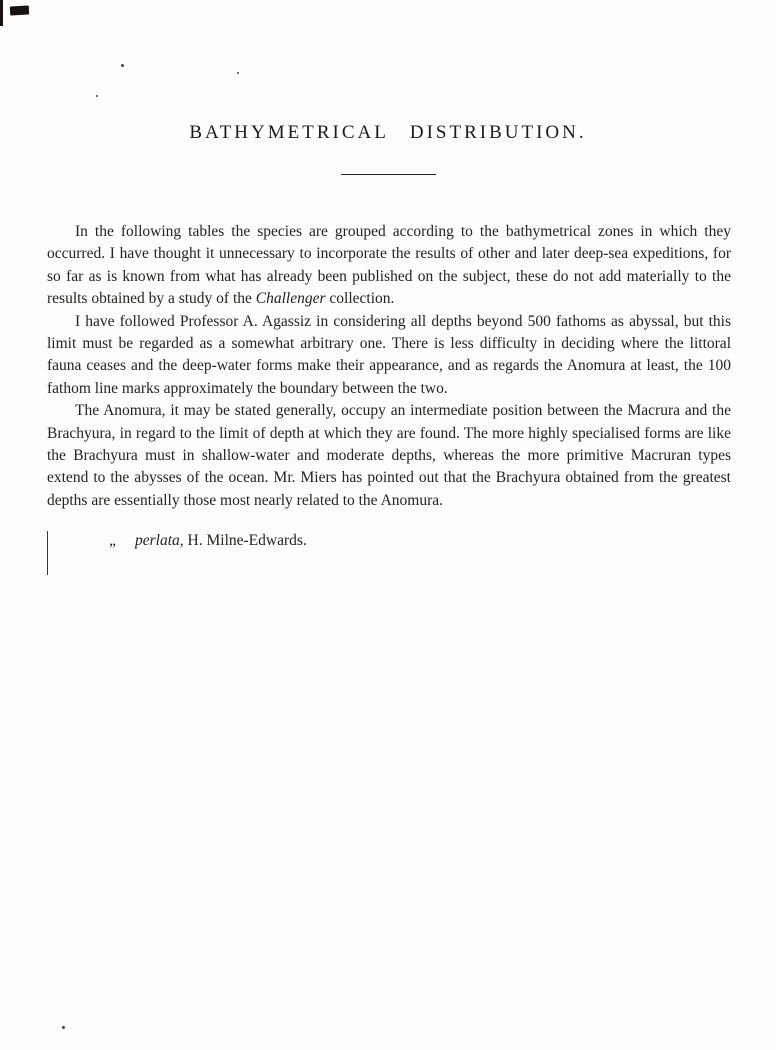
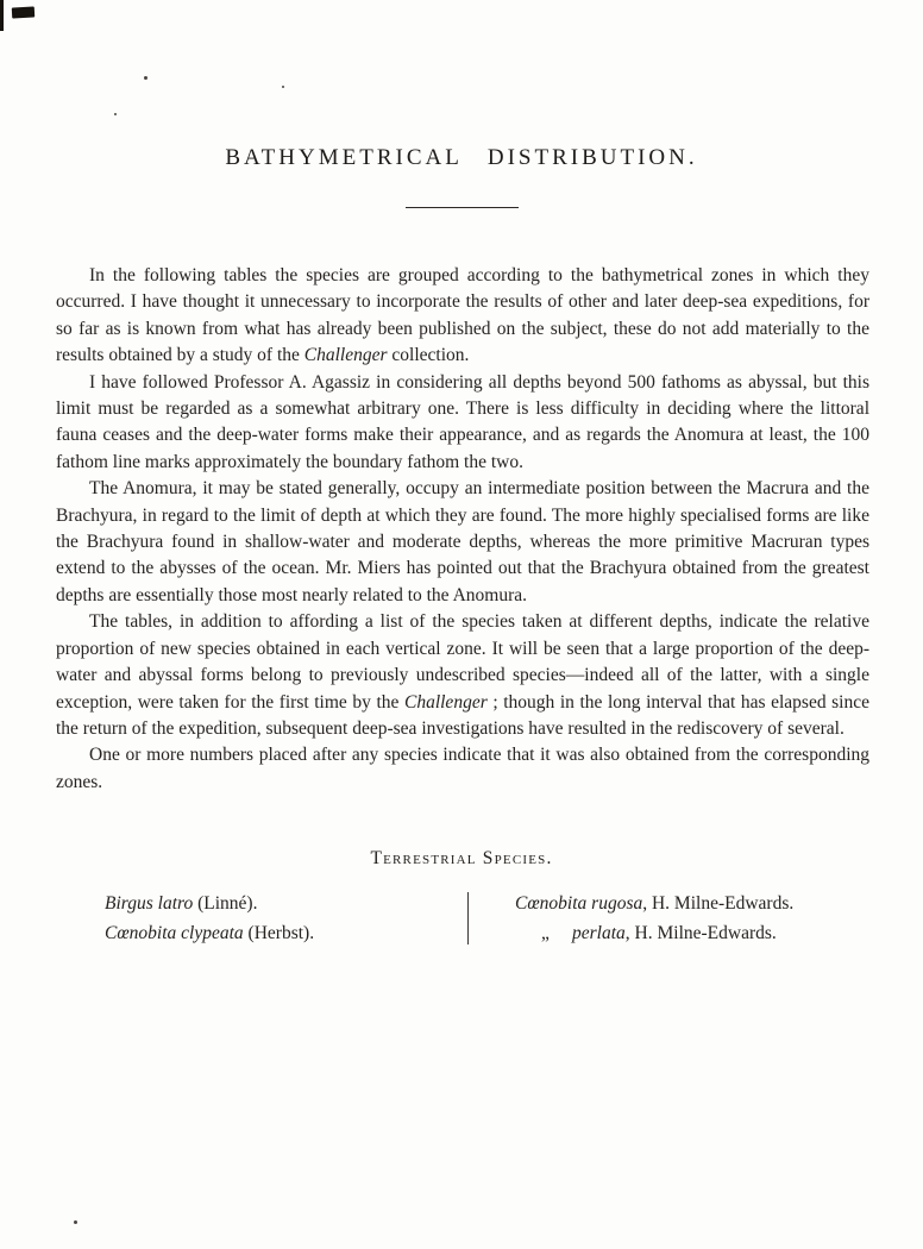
  BATHYMETRICAL DISTRIBUTION.
  In the following tables the species are grouped according to the bathymetrical zones in which they occurred. I have thought it unnecessary to incorporate the results of other and later deep-sea expeditions, for so far as is known from what has already been published on the subject, these do not add materially to the results obtained by a study of the Challenger collection.
- I have followed Professor A. Agassiz in considering all depths beyond 500 fathoms as abyssal, but this limit must be regarded as a somewhat arbitrary one. There is less difficulty in deciding where the littoral fauna ceases and the deep-water forms make their appearance, and as regards the Anomura at least, the 100 fathom line marks approximately the boundary between the two.
+ I have followed Professor A. Agassiz in considering all depths beyond 500 fathoms as abyssal, but this limit must be regarded as a somewhat arbitrary one. There is less difficulty in deciding where the littoral fauna ceases and the deep-water forms make their appearance, and as regards the Anomura at least, the 100 fathom line marks approximately the boundary fathom the two.
- The Anomura, it may be stated generally, occupy an intermediate position between the Macrura and the Brachyura, in regard to the limit of depth at which they are found. The more highly specialised forms are like the Brachyura must in shallow-water and moderate depths, whereas the more primitive Macruran types extend to the abysses of the ocean. Mr. Miers has pointed out that the Brachyura obtained from the greatest depths are essentially those most nearly related to the Anomura.
+ The Anomura, it may be stated generally, occupy an intermediate position between the Macrura and the Brachyura, in regard to the limit of depth at which they are found. The more highly specialised forms are like the Brachyura found in shallow-water and moderate depths, whereas the more primitive Macruran types extend to the abysses of the ocean. Mr. Miers has pointed out that the Brachyura obtained from the greatest depths are essentially those most nearly related to the Anomura.
+ The tables, in addition to affording a list of the species taken at different depths, indicate the relative proportion of new species obtained in each vertical zone. It will be seen that a large proportion of the deep-water and abyssal forms belong to previously undescribed species—indeed all of the latter, with a single exception, were taken for the first time by the Challenger ; though in the long interval that has elapsed since the return of the expedition, subsequent deep-sea investigations have resulted in the rediscovery of several.
+ One or more numbers placed after any species indicate that it was also obtained from the corresponding zones.
+ Terrestrial Species.
+ Birgus latro (Linné).
+ Cœnobita clypeata (Herbst).
+ Cœnobita rugosa, H. Milne-Edwards.
  „ perlata, H. Milne-Edwards.
